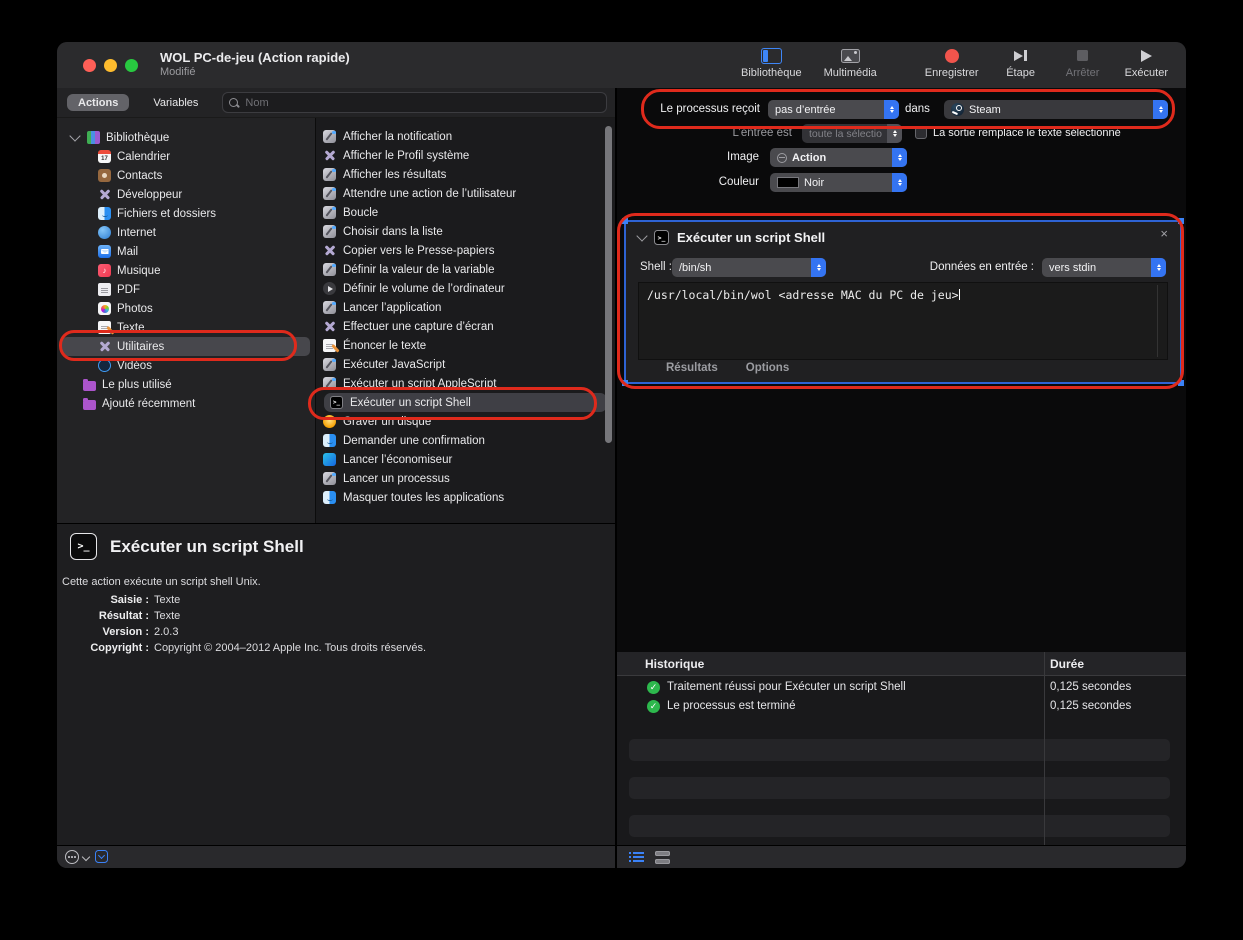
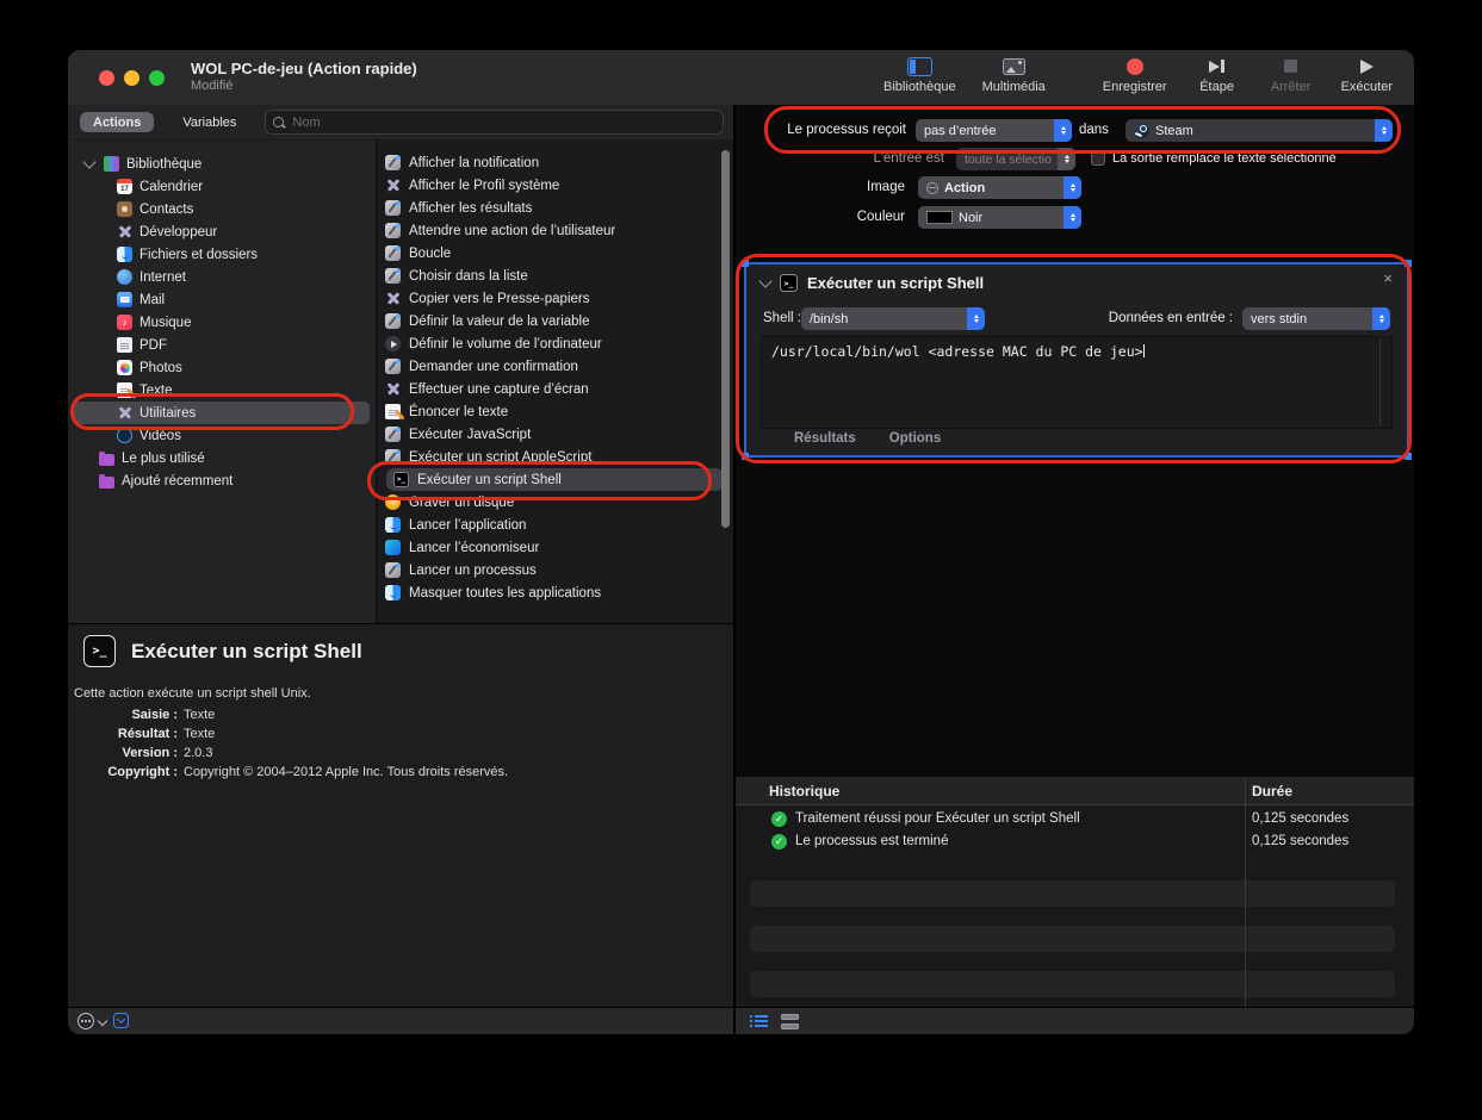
  WOL PC-de-jeu (Action rapide)
  Modifié
  Bibliothèque
  Multimédia
  Enregistrer
  Étape
  Arrêter
  Exécuter
  Actions
  Variables
  Nom
  Bibliothèque
  Calendrier
  Contacts
  Développeur
  Fichiers et dossiers
  Internet
  Mail
  Musique
  PDF
  Photos
  Texte
  Utilitaires
  Vidéos
  Le plus utilisé
  Ajouté récemment
  Afficher la notification
  Afficher le Profil système
  Afficher les résultats
  Attendre une action de l’utilisateur
  Boucle
  Choisir dans la liste
  Copier vers le Presse-papiers
  Définir la valeur de la variable
  Définir le volume de l’ordinateur
- Lancer l’application
+ Demander une confirmation
  Effectuer une capture d’écran
  Énoncer le texte
  Exécuter JavaScript
  Exécuter un script AppleScript
  Exécuter un script Shell
  Graver un disque
- Demander une confirmation
+ Lancer l’application
  Lancer l’économiseur
  Lancer un processus
  Masquer toutes les applications
  Exécuter un script Shell
  Cette action exécute un script shell Unix.
  Saisie :
  Texte
  Résultat :
  Texte
  Version :
  2.0.3
  Copyright :
  Copyright © 2004–2012 Apple Inc. Tous droits réservés.
  Le processus reçoit
  pas d’entrée
  dans
  Steam
  L’entrée est
  toute la sélectio
  La sortie remplace le texte sélectionné
  Image
  Action
  Couleur
  Noir
  Exécuter un script Shell
  ×
  Shell :
  /bin/sh
  Données en entrée :
  vers stdin
  /usr/local/bin/wol <adresse MAC du PC de jeu>
  Résultats
  Options
  Historique
  Durée
  ✓
  Traitement réussi pour Exécuter un script Shell
  0,125 secondes
  ✓
  Le processus est terminé
  0,125 secondes
